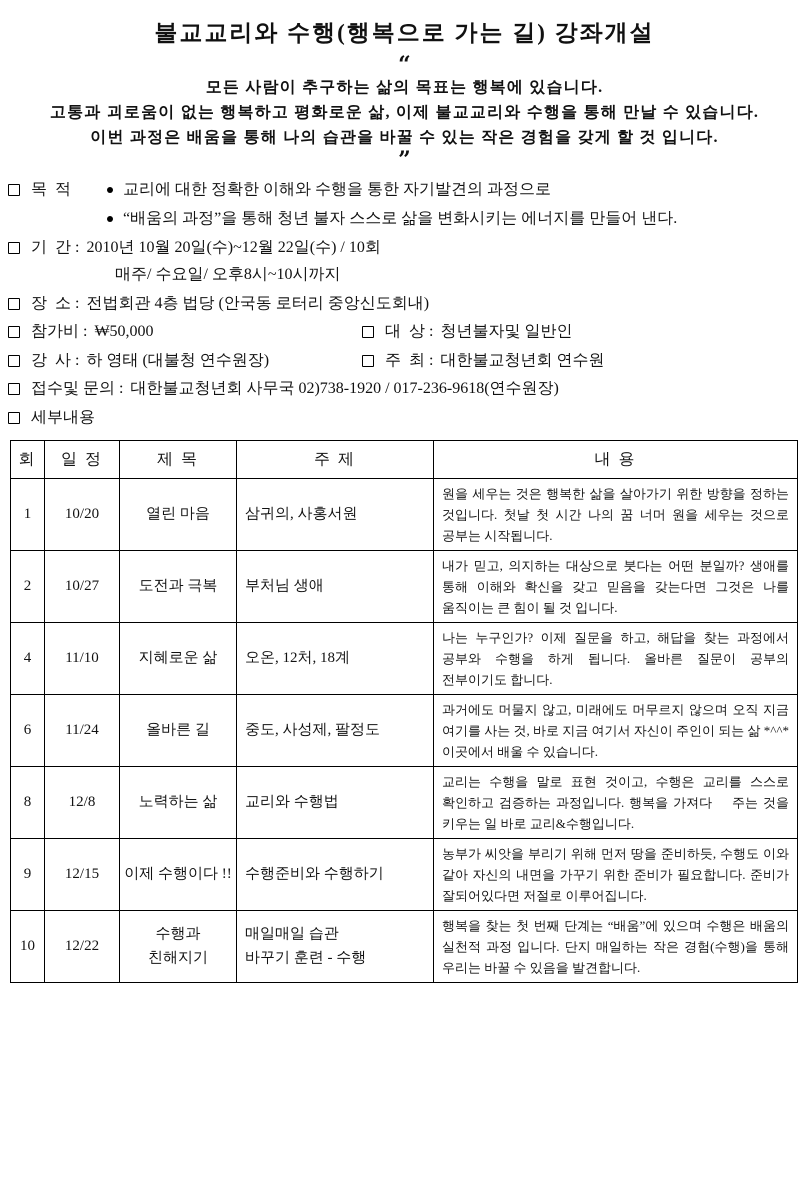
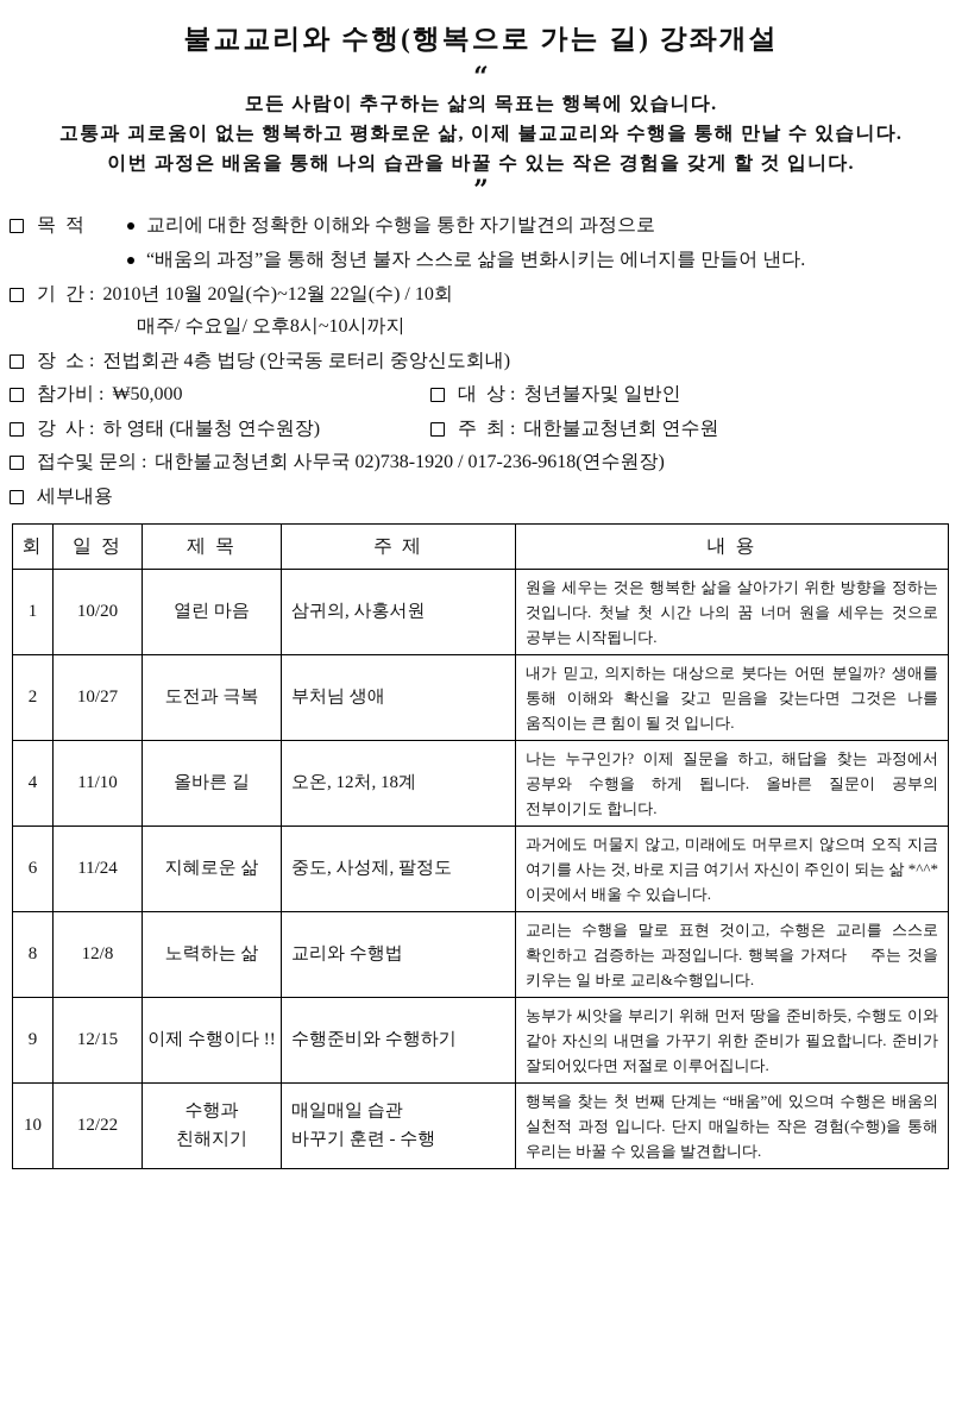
  불교교리와 수행(행복으로 가는 길) 강좌개설
  “
  모든 사람이 추구하는 삶의 목표는 행복에 있습니다.
  고통과 괴로움이 없는 행복하고 평화로운 삶, 이제 불교교리와 수행을 통해 만날 수 있습니다.
  이번 과정은 배움을 통해 나의 습관을 바꿀 수 있는 작은 경험을 갖게 할 것 입니다.
  ”
  목 적
  교리에 대한 정확한 이해와 수행을 통한 자기발견의 과정으로
  “배움의 과정”을 통해 청년 불자 스스로 삶을 변화시키는 에너지를 만들어 낸다.
  기 간 :
  2010년 10월 20일(수)~12월 22일(수) / 10회
  매주/ 수요일/ 오후8시~10시까지
  장 소 :
  전법회관 4층 법당 (안국동 로터리 중앙신도회내)
  참가비 :
  ₩50,000
  대 상 :
  청년불자및 일반인
  강 사 :
  하 영태 (대불청 연수원장)
  주 최 :
  대한불교청년회 연수원
  접수및 문의 :
  대한불교청년회 사무국 02)738-1920 / 017-236-9618(연수원장)
  세부내용
  회	일 정	제 목	주 제	내 용
  1	10/20	열린 마음	삼귀의, 사홍서원	원을 세우는 것은 행복한 삶을 살아가기 위한 방향을 정하는 것입니다. 첫날 첫 시간 나의 꿈 너머 원을 세우는 것으로 공부는 시작됩니다.
  2	10/27	도전과 극복	부처님 생애	내가 믿고, 의지하는 대상으로 붓다는 어떤 분일까? 생애를 통해 이해와 확신을 갖고 믿음을 갖는다면 그것은 나를 움직이는 큰 힘이 될 것 입니다.
- 4	11/10	지혜로운 삶	오온, 12처, 18계	나는 누구인가? 이제 질문을 하고, 해답을 찾는 과정에서 공부와 수행을 하게 됩니다. 올바른 질문이 공부의 전부이기도 합니다.
+ 4	11/10	올바른 길	오온, 12처, 18계	나는 누구인가? 이제 질문을 하고, 해답을 찾는 과정에서 공부와 수행을 하게 됩니다. 올바른 질문이 공부의 전부이기도 합니다.
- 6	11/24	올바른 길	중도, 사성제, 팔정도	과거에도 머물지 않고, 미래에도 머무르지 않으며 오직 지금 여기를 사는 것, 바로 지금 여기서 자신이 주인이 되는 삶 *^^*이곳에서 배울 수 있습니다.
+ 6	11/24	지혜로운 삶	중도, 사성제, 팔정도	과거에도 머물지 않고, 미래에도 머무르지 않으며 오직 지금 여기를 사는 것, 바로 지금 여기서 자신이 주인이 되는 삶 *^^*이곳에서 배울 수 있습니다.
  8	12/8	노력하는 삶	교리와 수행법	교리는 수행을 말로 표현 것이고, 수행은 교리를 스스로 확인하고 검증하는 과정입니다. 행복을 가져다 주는 것을 키우는 일 바로 교리&수행입니다.
  9	12/15	이제 수행이다 !!	수행준비와 수행하기	농부가 씨앗을 부리기 위해 먼저 땅을 준비하듯, 수행도 이와 같아 자신의 내면을 가꾸기 위한 준비가 필요합니다. 준비가 잘되어있다면 저절로 이루어집니다.
  10	12/22	수행과 친해지기	매일매일 습관 바꾸기 훈련 - 수행	행복을 찾는 첫 번째 단계는 “배움”에 있으며 수행은 배움의 실천적 과정 입니다. 단지 매일하는 작은 경험(수행)을 통해 우리는 바꿀 수 있음을 발견합니다.
